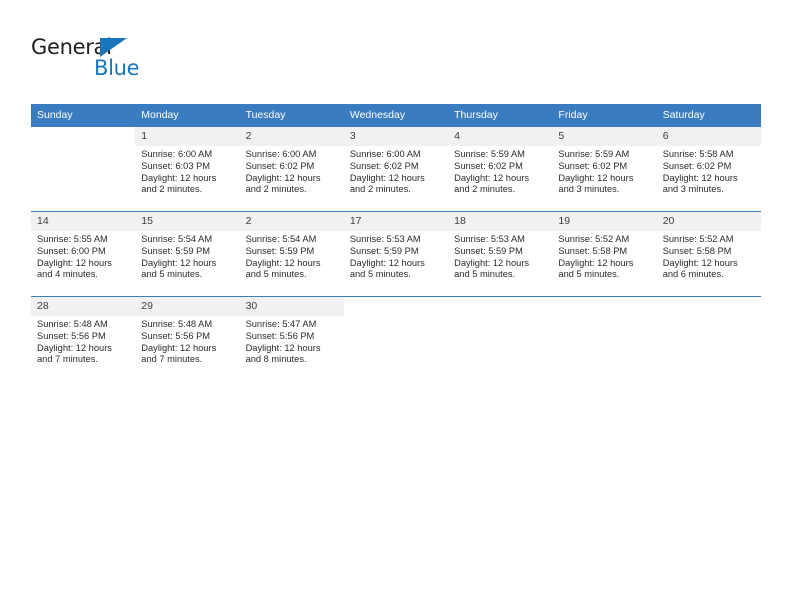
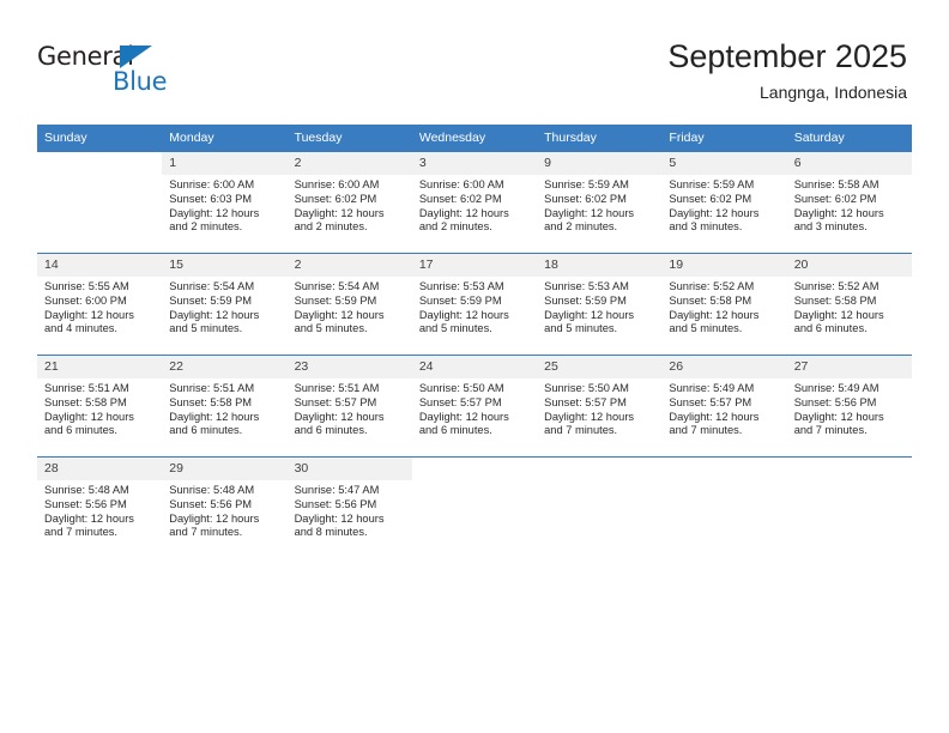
  General
  Blue
+ September 2025
+ Langnga, Indonesia
  Sunday	Monday	Tuesday	Wednesday	Thursday	Friday	Saturday
- 	1Sunrise: 6:00 AMSunset: 6:03 PMDaylight: 12 hoursand 2 minutes.	2Sunrise: 6:00 AMSunset: 6:02 PMDaylight: 12 hoursand 2 minutes.	3Sunrise: 6:00 AMSunset: 6:02 PMDaylight: 12 hoursand 2 minutes.	4Sunrise: 5:59 AMSunset: 6:02 PMDaylight: 12 hoursand 2 minutes.	5Sunrise: 5:59 AMSunset: 6:02 PMDaylight: 12 hoursand 3 minutes.	6Sunrise: 5:58 AMSunset: 6:02 PMDaylight: 12 hoursand 3 minutes.
+ 	1Sunrise: 6:00 AMSunset: 6:03 PMDaylight: 12 hoursand 2 minutes.	2Sunrise: 6:00 AMSunset: 6:02 PMDaylight: 12 hoursand 2 minutes.	3Sunrise: 6:00 AMSunset: 6:02 PMDaylight: 12 hoursand 2 minutes.	9Sunrise: 5:59 AMSunset: 6:02 PMDaylight: 12 hoursand 2 minutes.	5Sunrise: 5:59 AMSunset: 6:02 PMDaylight: 12 hoursand 3 minutes.	6Sunrise: 5:58 AMSunset: 6:02 PMDaylight: 12 hoursand 3 minutes.
  14Sunrise: 5:55 AMSunset: 6:00 PMDaylight: 12 hoursand 4 minutes.	15Sunrise: 5:54 AMSunset: 5:59 PMDaylight: 12 hoursand 5 minutes.	2Sunrise: 5:54 AMSunset: 5:59 PMDaylight: 12 hoursand 5 minutes.	17Sunrise: 5:53 AMSunset: 5:59 PMDaylight: 12 hoursand 5 minutes.	18Sunrise: 5:53 AMSunset: 5:59 PMDaylight: 12 hoursand 5 minutes.	19Sunrise: 5:52 AMSunset: 5:58 PMDaylight: 12 hoursand 5 minutes.	20Sunrise: 5:52 AMSunset: 5:58 PMDaylight: 12 hoursand 6 minutes.
+ 21Sunrise: 5:51 AMSunset: 5:58 PMDaylight: 12 hoursand 6 minutes.	22Sunrise: 5:51 AMSunset: 5:58 PMDaylight: 12 hoursand 6 minutes.	23Sunrise: 5:51 AMSunset: 5:57 PMDaylight: 12 hoursand 6 minutes.	24Sunrise: 5:50 AMSunset: 5:57 PMDaylight: 12 hoursand 6 minutes.	25Sunrise: 5:50 AMSunset: 5:57 PMDaylight: 12 hoursand 7 minutes.	26Sunrise: 5:49 AMSunset: 5:57 PMDaylight: 12 hoursand 7 minutes.	27Sunrise: 5:49 AMSunset: 5:56 PMDaylight: 12 hoursand 7 minutes.
  28Sunrise: 5:48 AMSunset: 5:56 PMDaylight: 12 hoursand 7 minutes.	29Sunrise: 5:48 AMSunset: 5:56 PMDaylight: 12 hoursand 7 minutes.	30Sunrise: 5:47 AMSunset: 5:56 PMDaylight: 12 hoursand 8 minutes.
